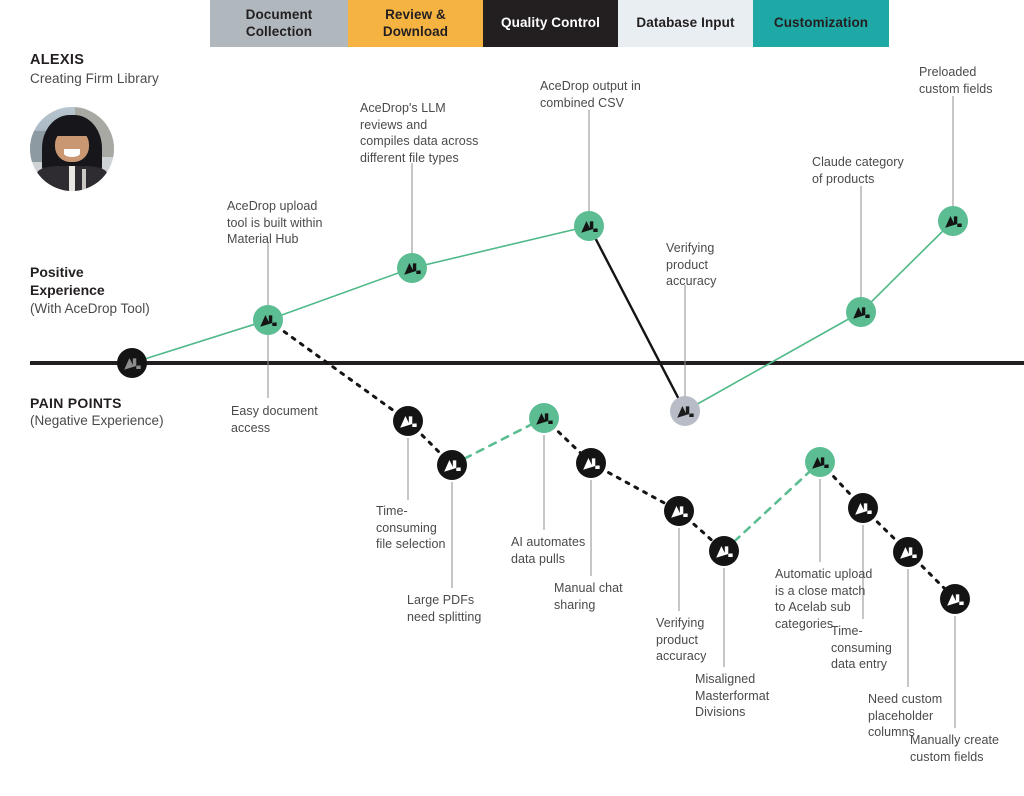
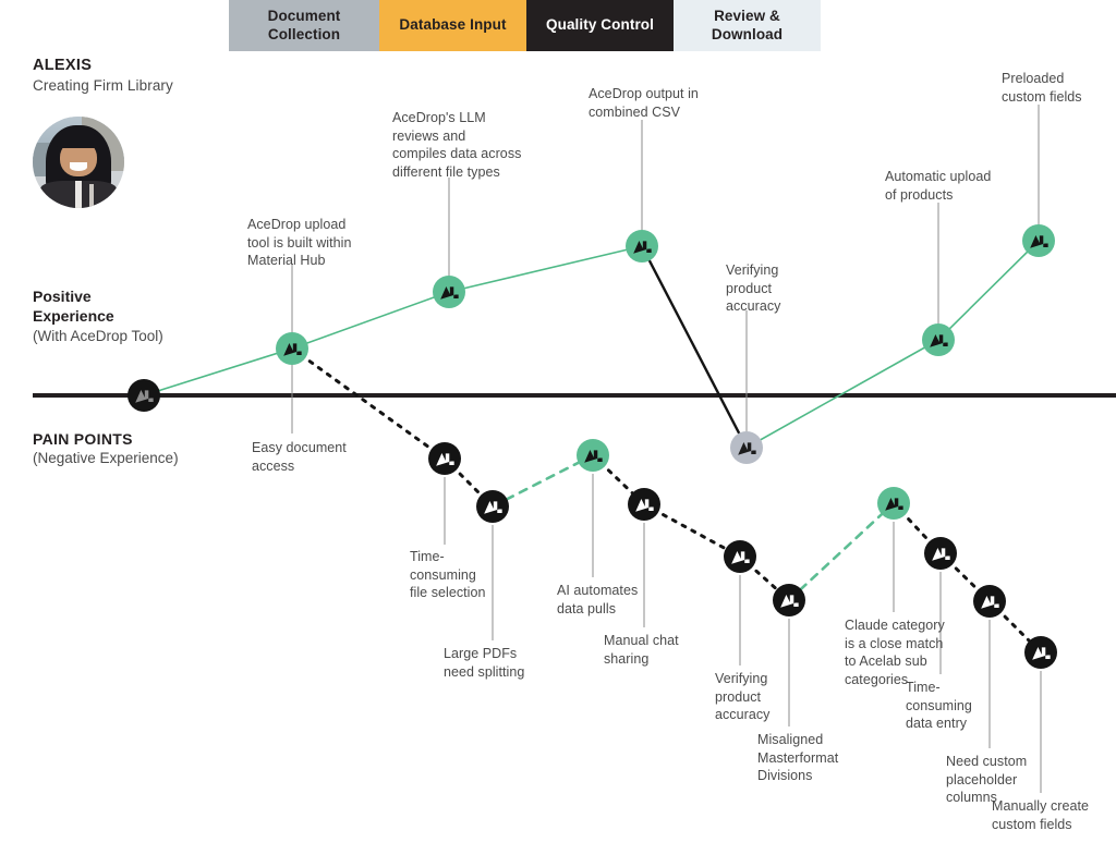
  Document Collection
- Review & Download
+ Database Input
  Quality Control
- Database Input
+ Review & Download
- Customization
  ALEXIS
  Creating Firm Library
  Positive
  Experience
  (With AceDrop Tool)
  PAIN POINTS
  (Negative Experience)
  AceDrop upload
  tool is built within
  Material Hub
  Easy document
  access
  AceDrop's LLM
  reviews and
  compiles data across
  different file types
  AceDrop output in
  combined CSV
  Verifying
  product
  accuracy
- Claude category
+ Automatic upload
  of products
  Preloaded
  custom fields
  Time-
  consuming
  file selection
  Large PDFs
  need splitting
  AI automates
  data pulls
  Manual chat
  sharing
  Verifying
  product
  accuracy
  Misaligned
  Masterformat
  Divisions
- Automatic upload
+ Claude category
  is a close match
  to Acelab sub
  categories
  Time-
  consuming
  data entry
  Need custom
  placeholder
  columns
  Manually create
  custom fields
